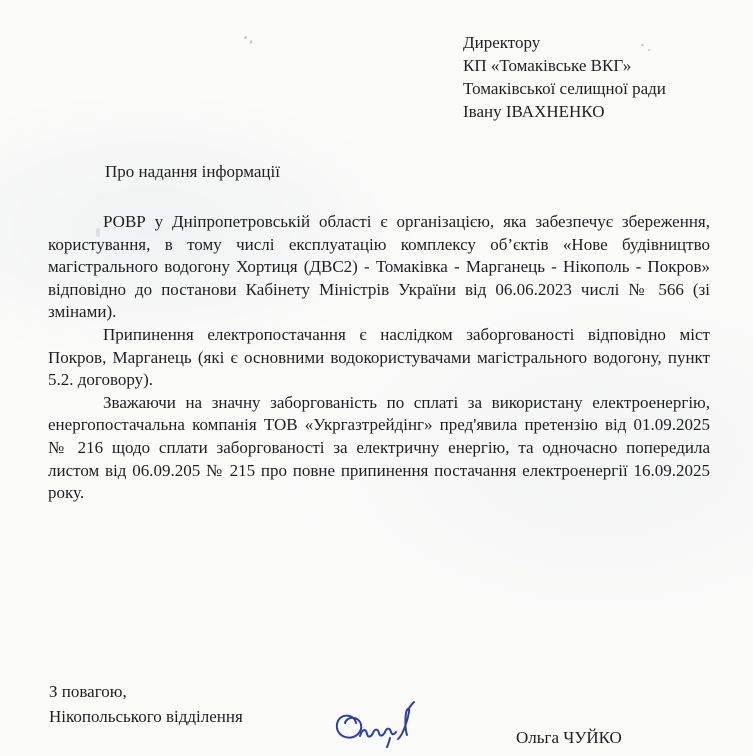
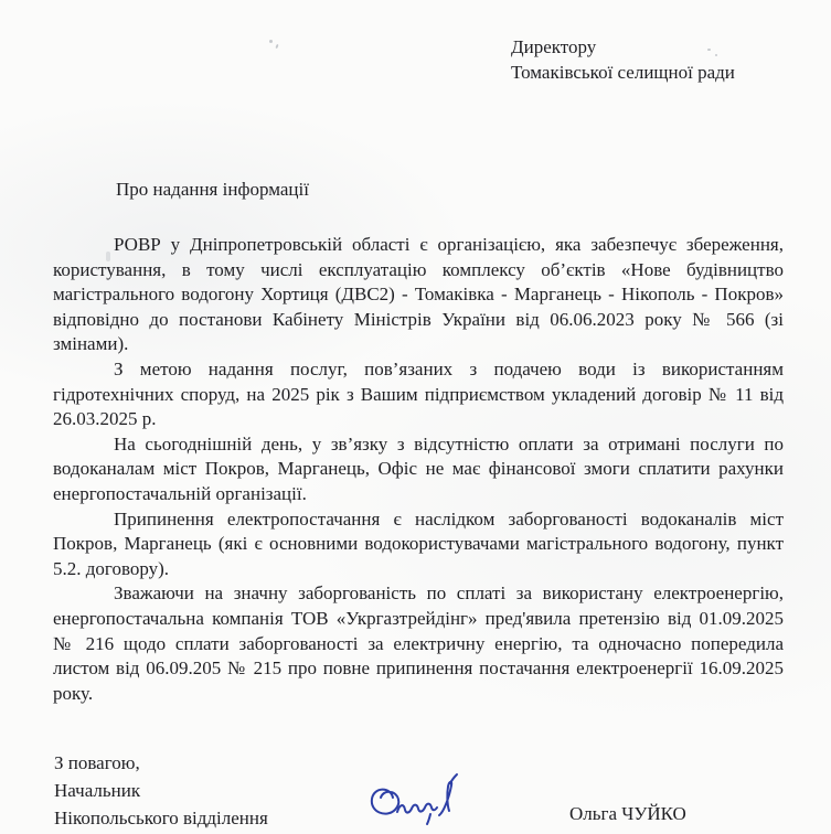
  Директору
- КП «Томаківське ВКГ»
  Томаківської селищної ради
- Івану ІВАХНЕНКО
  Про надання інформації
- РОВР у Дніпропетровській області є організацією, яка забезпечує збереження, користування, в тому числі експлуатацію комплексу об’єктів «Нове будівництво магістрального водогону Хортиця (ДВС2) - Томаківка - Марганець - Нікополь - Покров» відповідно до постанови Кабінету Міністрів України від 06.06.2023 числі № 566 (зі змінами).
+ РОВР у Дніпропетровській області є організацією, яка забезпечує збереження, користування, в тому числі експлуатацію комплексу об’єктів «Нове будівництво магістрального водогону Хортиця (ДВС2) - Томаківка - Марганець - Нікополь - Покров» відповідно до постанови Кабінету Міністрів України від 06.06.2023 року № 566 (зі змінами).
+ З метою надання послуг, пов’язаних з подачею води із використанням гідротехнічних споруд, на 2025 рік з Вашим підприємством укладений договір № 11 від 26.03.2025 р.
+ На сьогоднішній день, у зв’язку з відсутністю оплати за отримані послуги по водоканалам міст Покров, Марганець, Офіс не має фінансової змоги сплатити рахунки енергопостачальній організації.
- Припинення електропостачання є наслідком заборгованості відповідно міст Покров, Марганець (які є основними водокористувачами магістрального водогону, пункт 5.2. договору).
+ Припинення електропостачання є наслідком заборгованості водоканалів міст Покров, Марганець (які є основними водокористувачами магістрального водогону, пункт 5.2. договору).
  Зважаючи на значну заборгованість по сплаті за використану електроенергію, енергопостачальна компанія ТОВ «Укргазтрейдінг» пред'явила претензію від 01.09.2025 № 216 щодо сплати заборгованості за електричну енергію, та одночасно попередила листом від 06.09.205 № 215 про повне припинення постачання електроенергії 16.09.2025 року.
  З повагою,
+ Начальник
  Нікопольського відділення
  Ольга ЧУЙКО
